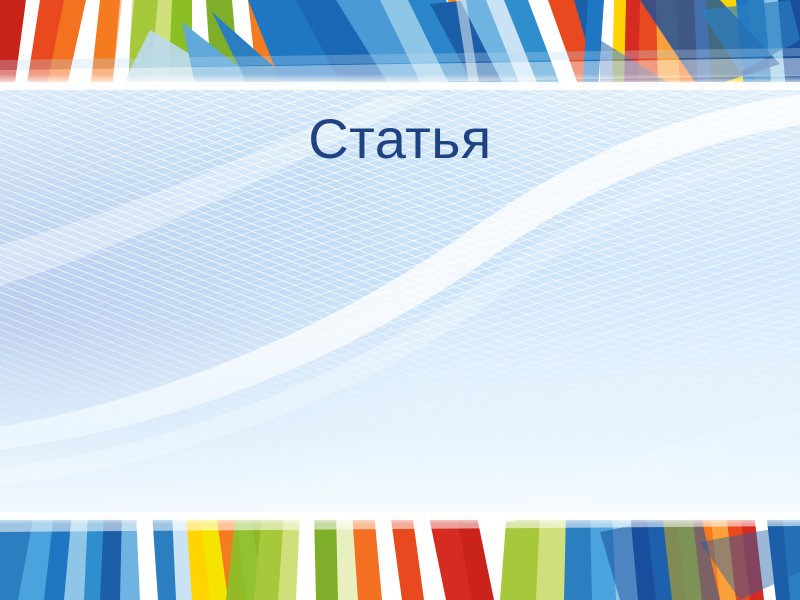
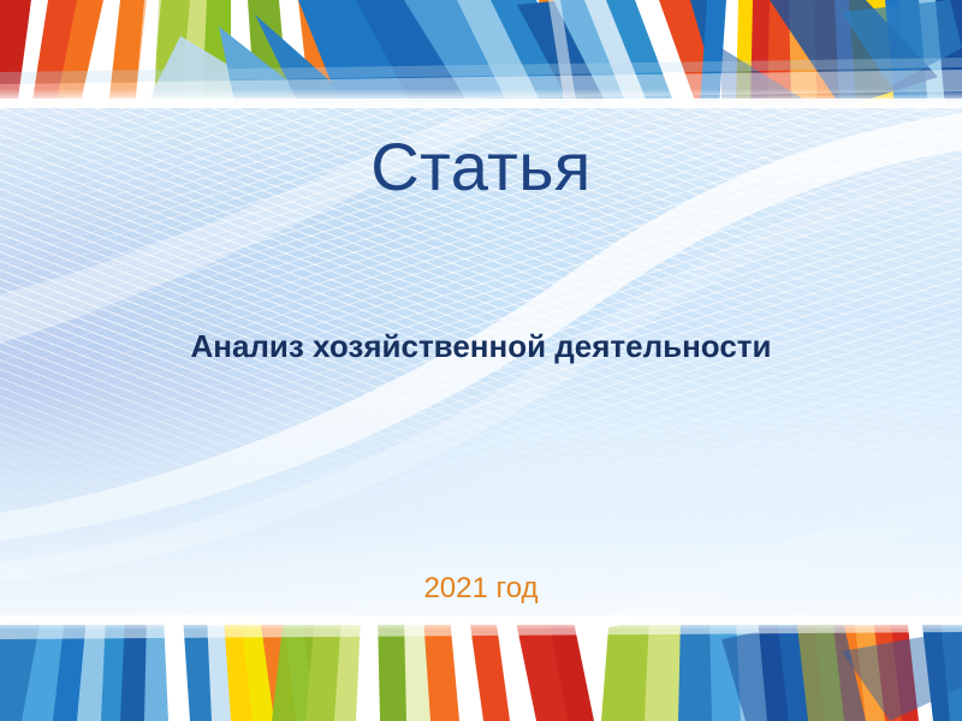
  Статья
+ Анализ хозяйственной деятельности
+ 2021 год
